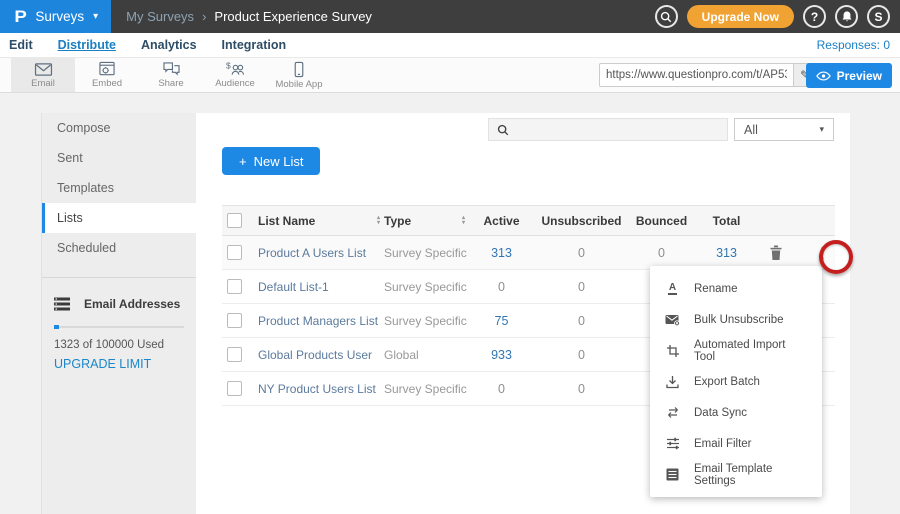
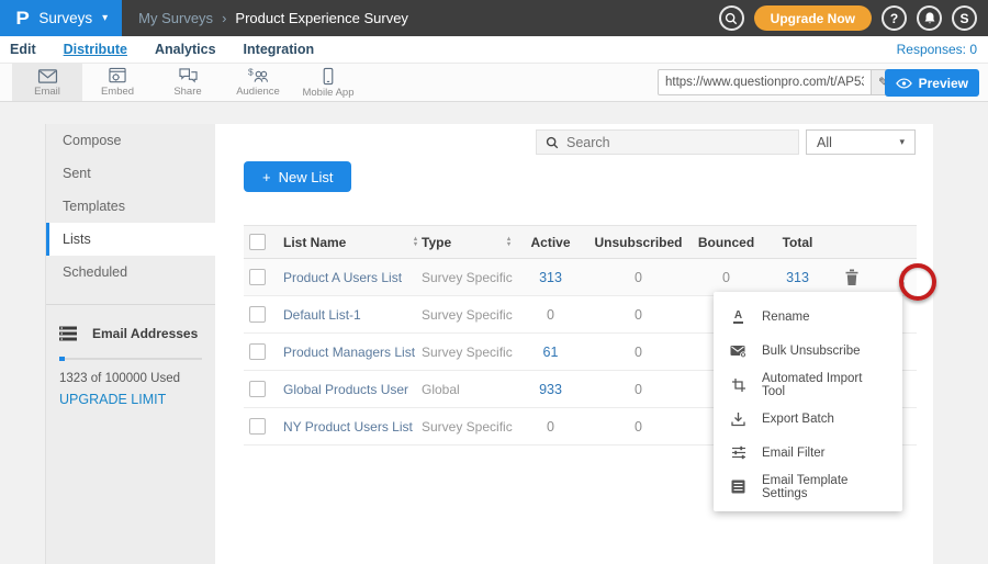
  P
  Surveys
  ▾
  My Surveys
  ›
  Product Experience Survey
  Upgrade Now
  ?
  S
  Edit
  Distribute
  Analytics
  Integration
  Responses: 0
  Email
  Embed
  Share
  $
  Audience
  Mobile App
  https://www.questionpro.com/t/AP5
  Preview
  Compose
  Sent
  Templates
  Lists
  Scheduled
  Email Addresses
  1323 of 100000 Used
  UPGRADE LIMIT
+ Search
  All
  ▾
  +
  New List
  List Name
  Type
  Active
  Unsubscribed
  Bounced
  Total
  Product A Users List
  Survey Specific
  313
  0
  0
  313
  ⋮
  Default List-1
  Survey Specific
  0
  0
  Product Managers List
  Survey Specific
- 75
+ 61
  0
  Global Products User
  Global
  933
  0
  NY Product Users List
  Survey Specific
  0
  0
  A
  Rename
  Bulk Unsubscribe
  Automated Import Tool
  Export Batch
- Data Sync
  Email Filter
  Email Template Settings
